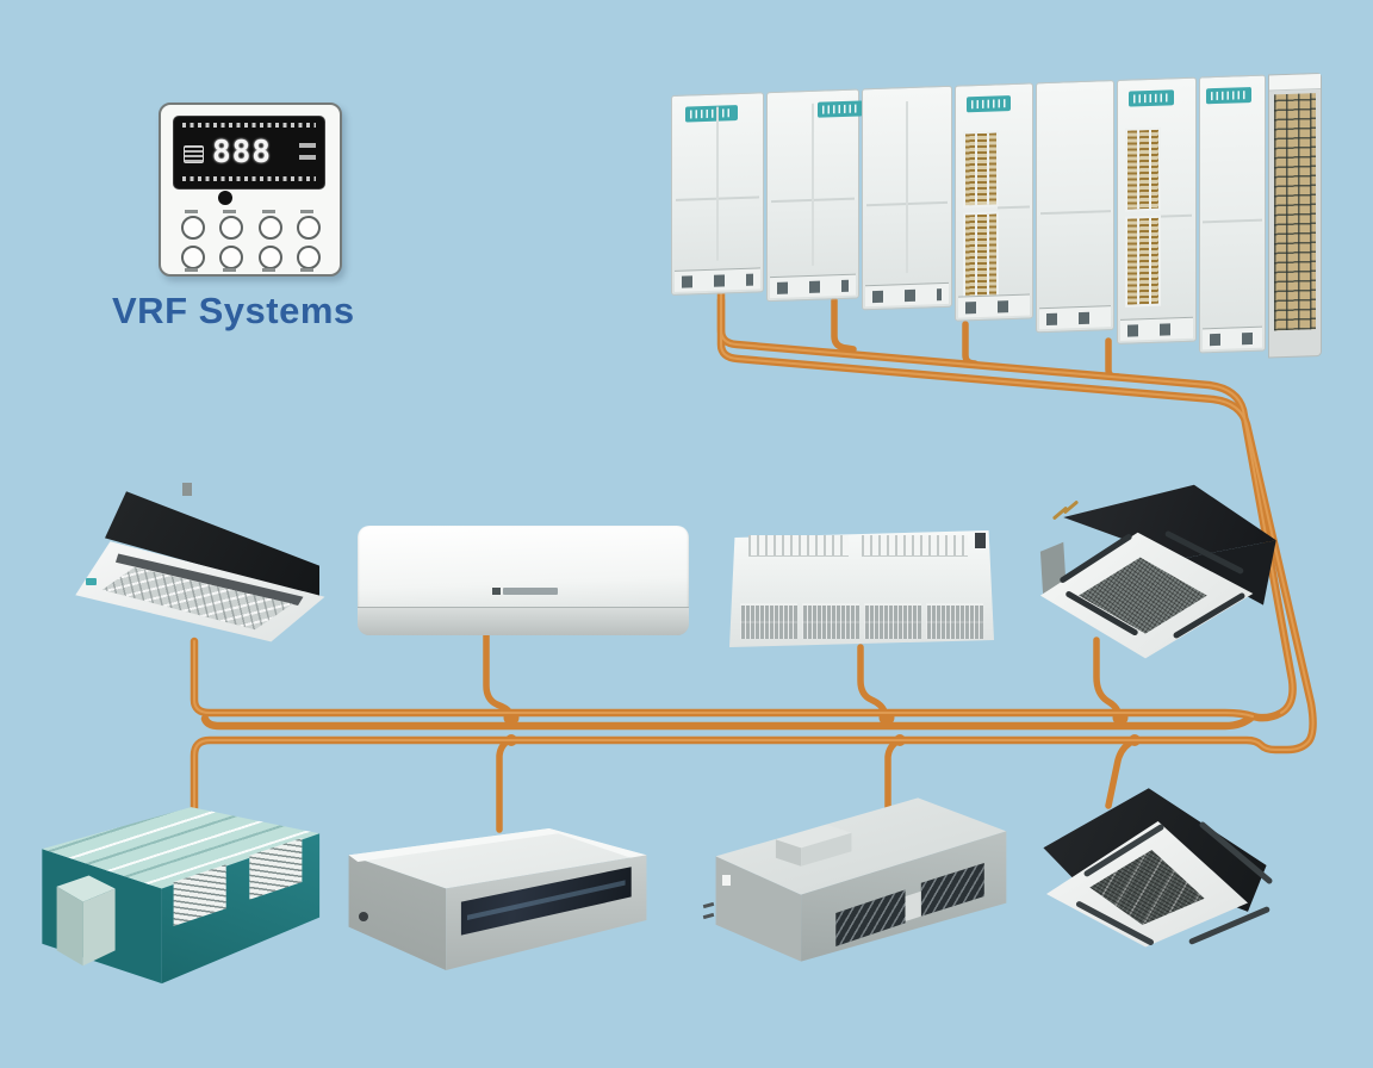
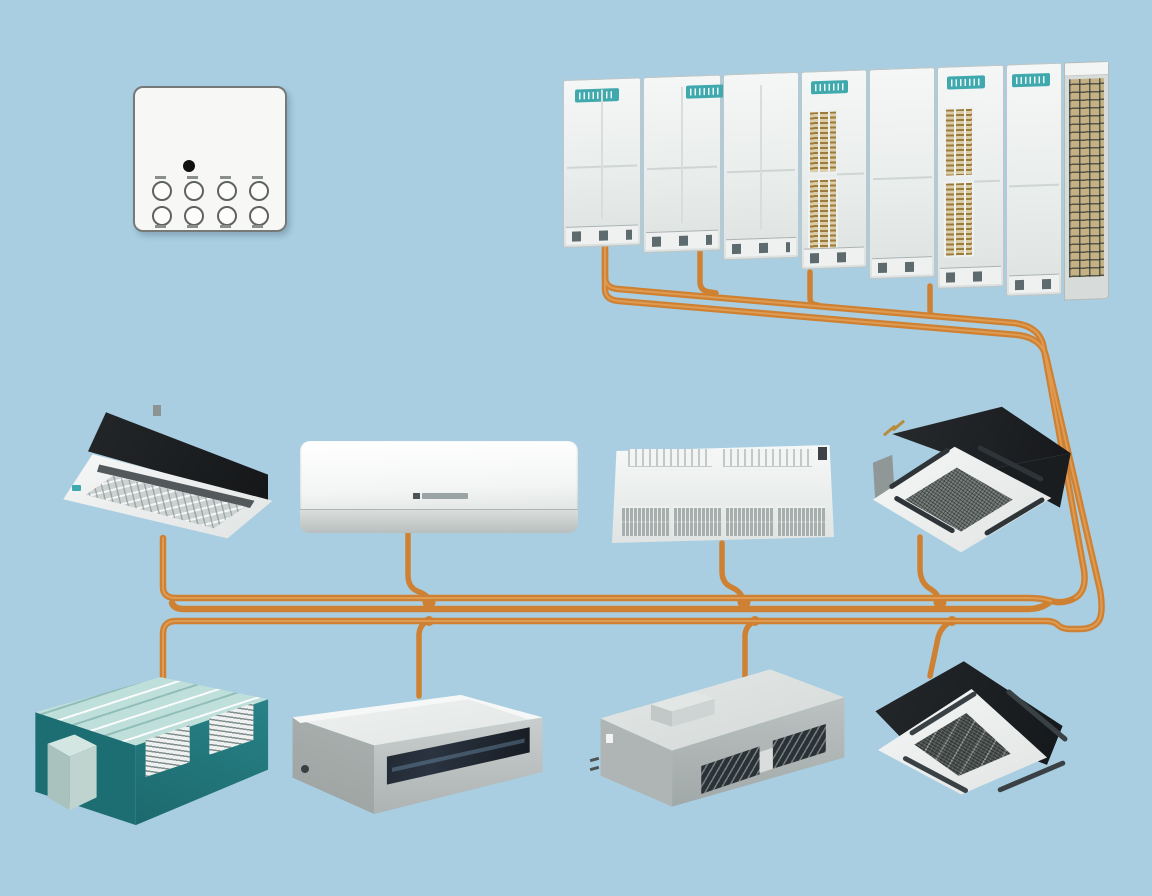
- 888
- VRF Systems
